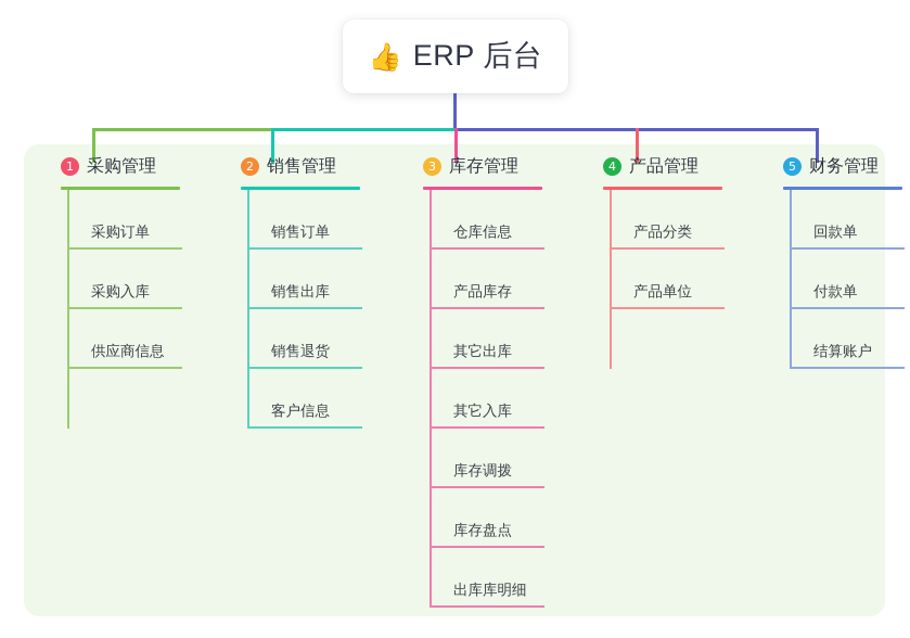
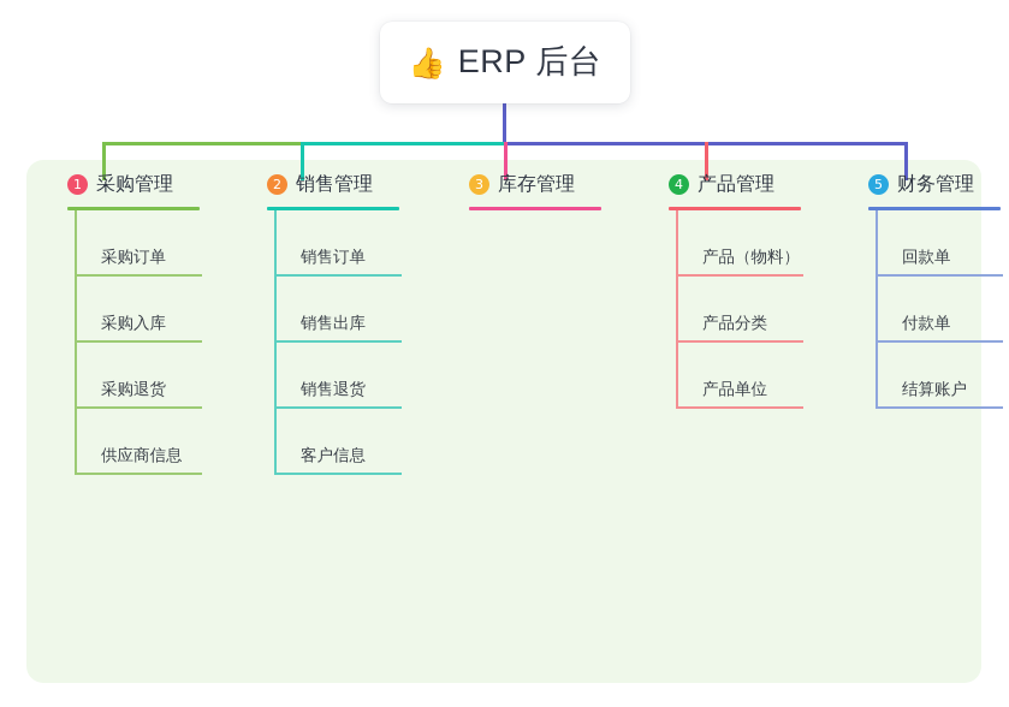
  👍
  ERP 后台
  1
  采购管理
  采购订单
  采购入库
+ 采购退货
  供应商信息
  2
  销售管理
  销售订单
  销售出库
  销售退货
  客户信息
  3
  库存管理
- 仓库信息
- 产品库存
- 其它出库
- 其它入库
- 库存调拨
- 库存盘点
- 出库库明细
  4
  产品管理
+ 产品（物料）
  产品分类
  产品单位
  5
  财务管理
  回款单
  付款单
  结算账户
